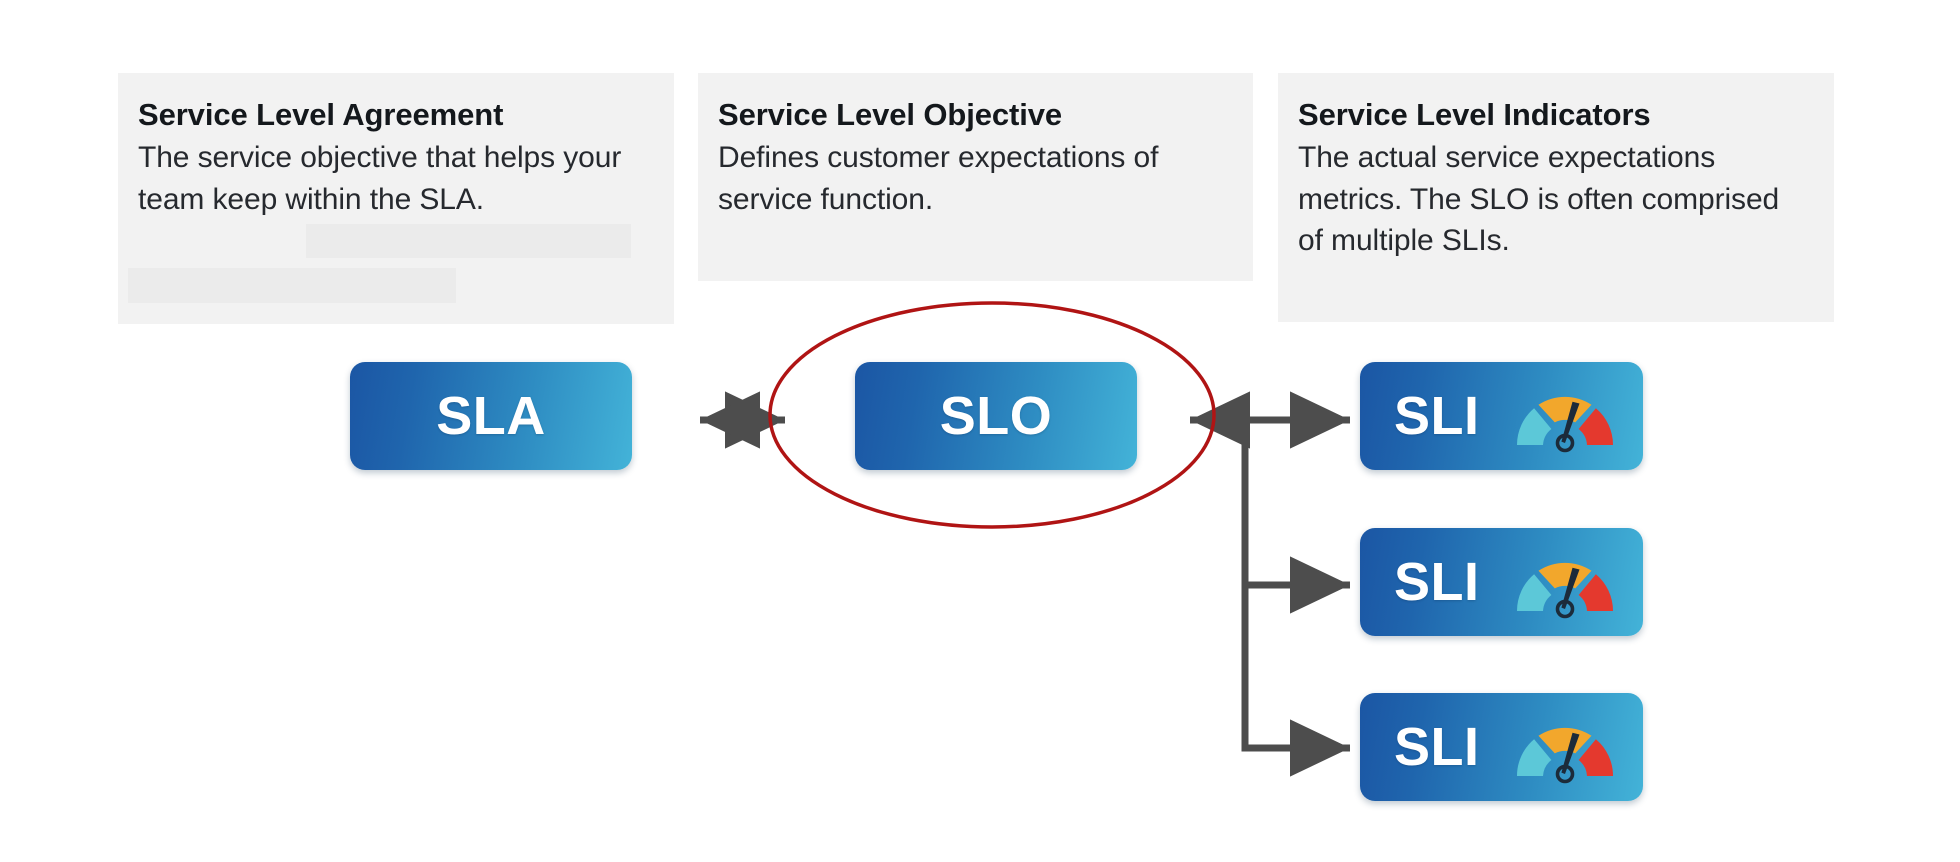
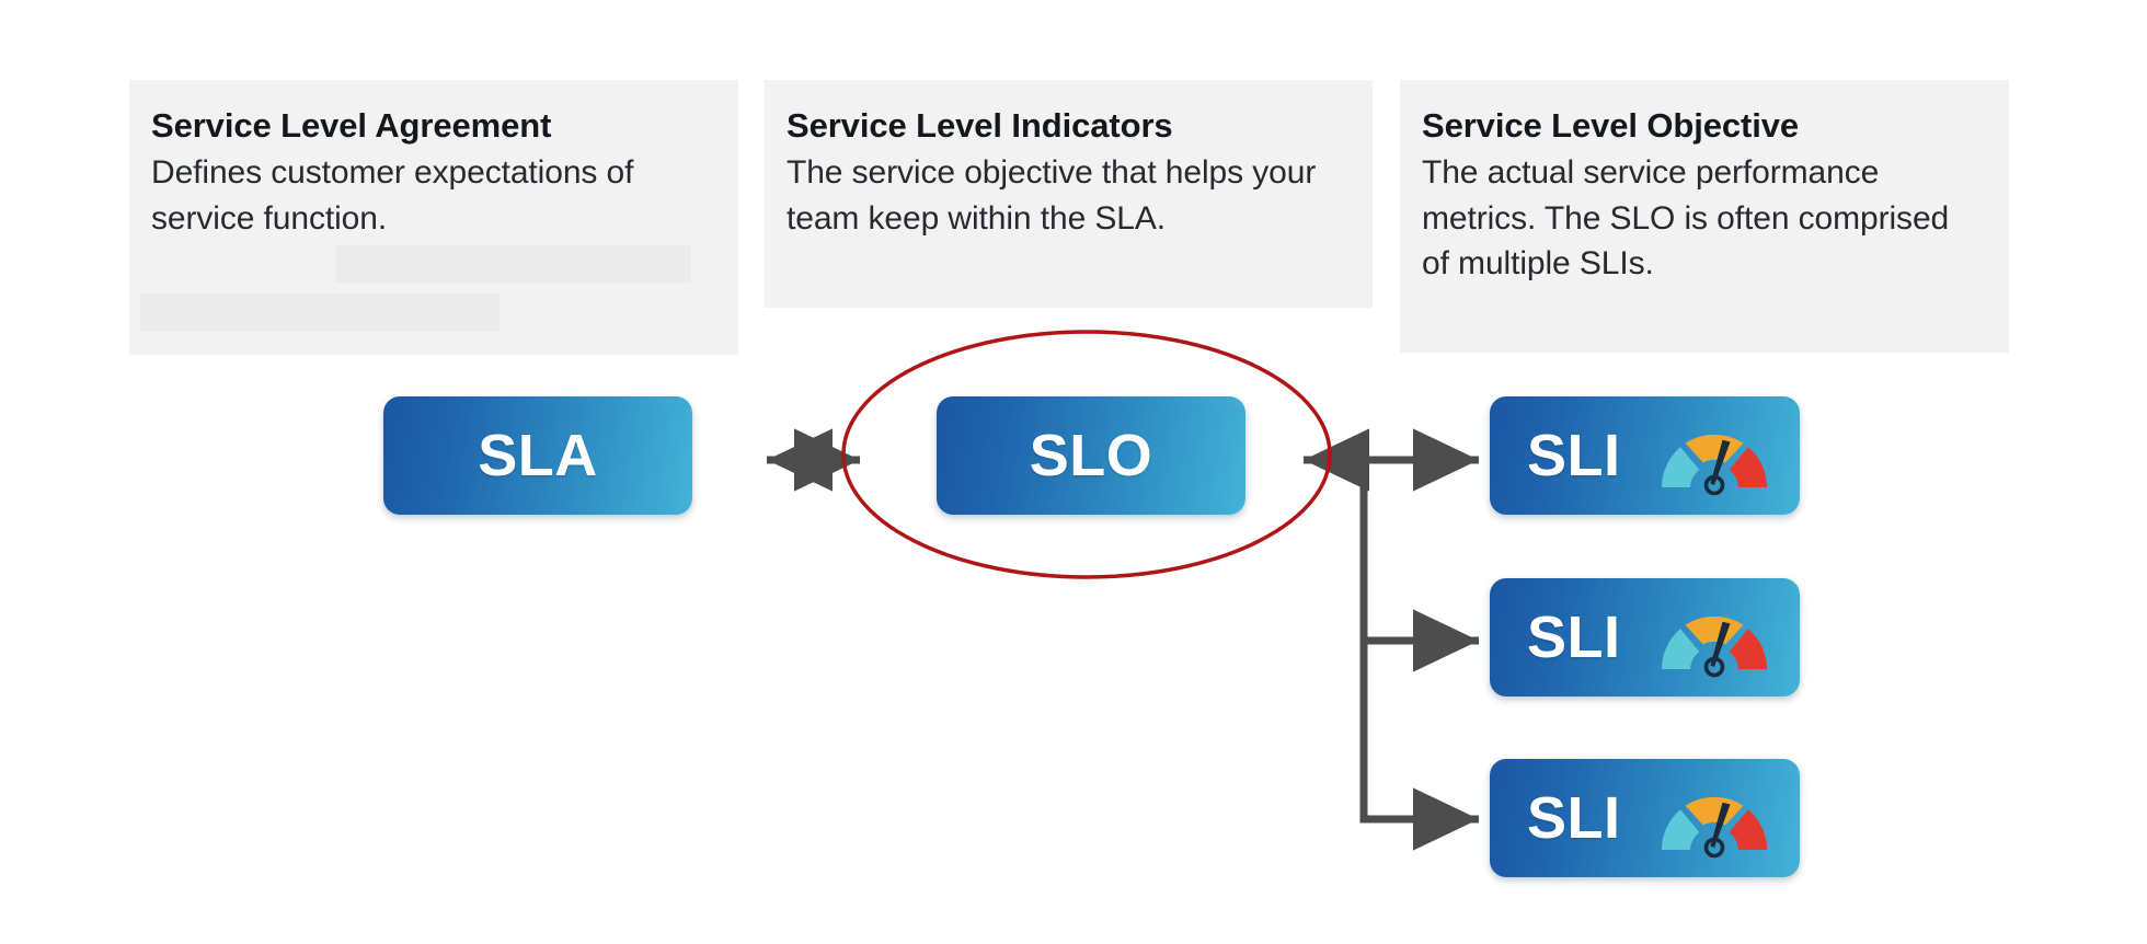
  Service Level Agreement
- The service objective that helps your team keep within the SLA.
+ Defines customer expectations of service function.
- Service Level Objective
+ Service Level Indicators
- Defines customer expectations of service function.
+ The service objective that helps your team keep within the SLA.
- Service Level Indicators
+ Service Level Objective
- The actual service expectations metrics. The SLO is often comprised of multiple SLIs.
+ The actual service performance metrics. The SLO is often comprised of multiple SLIs.
  SLA
  SLO
  SLI
  SLI
  SLI
